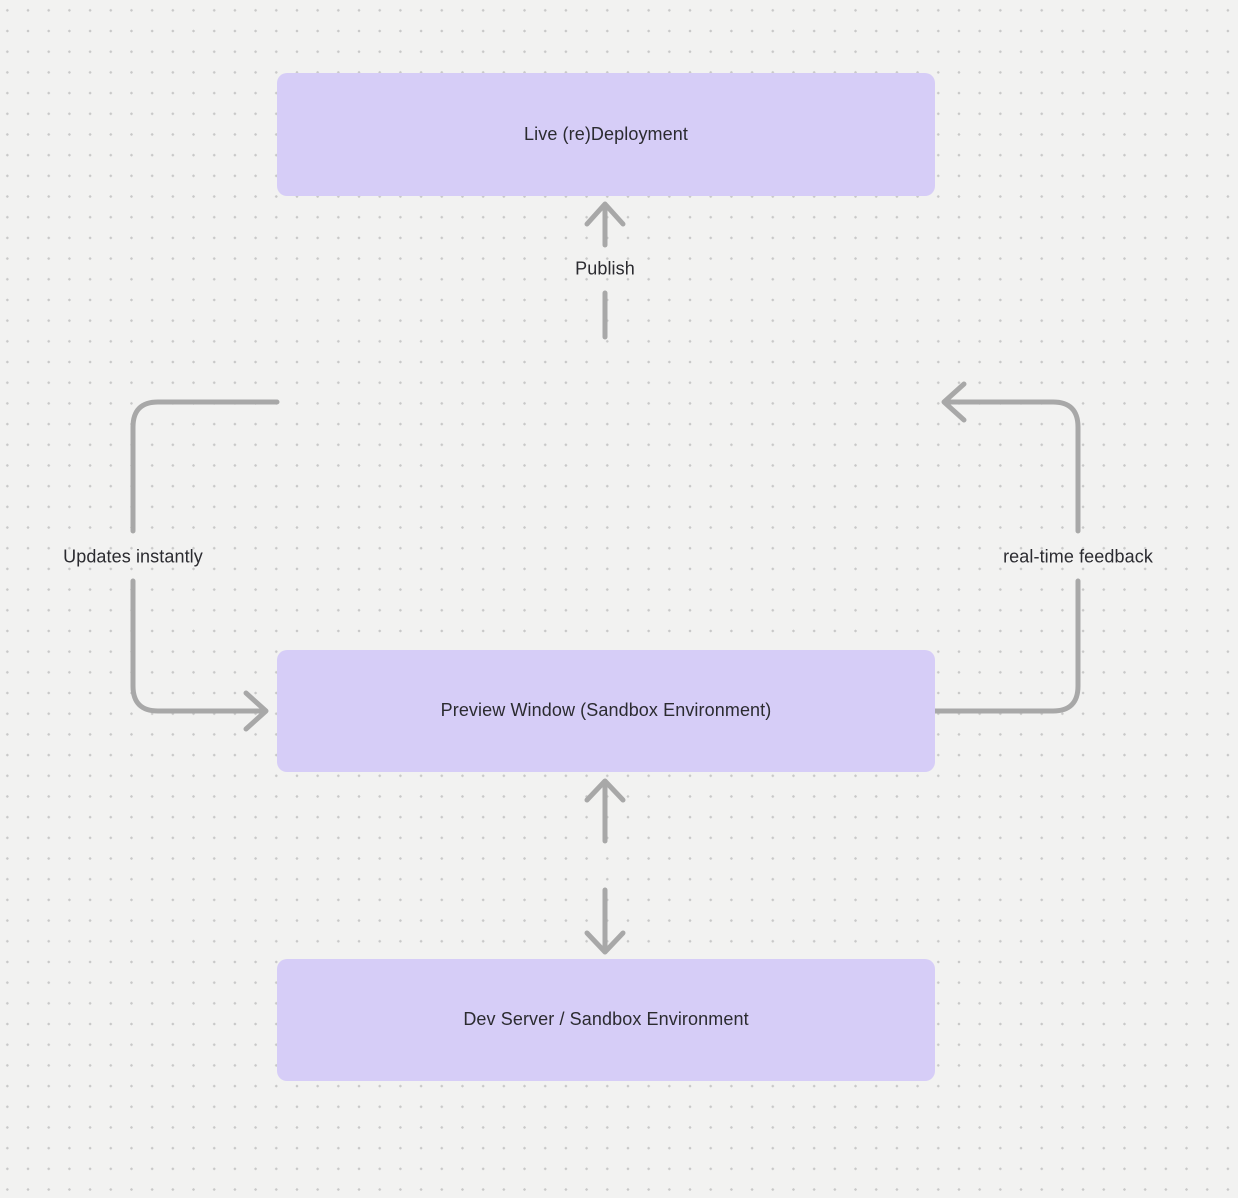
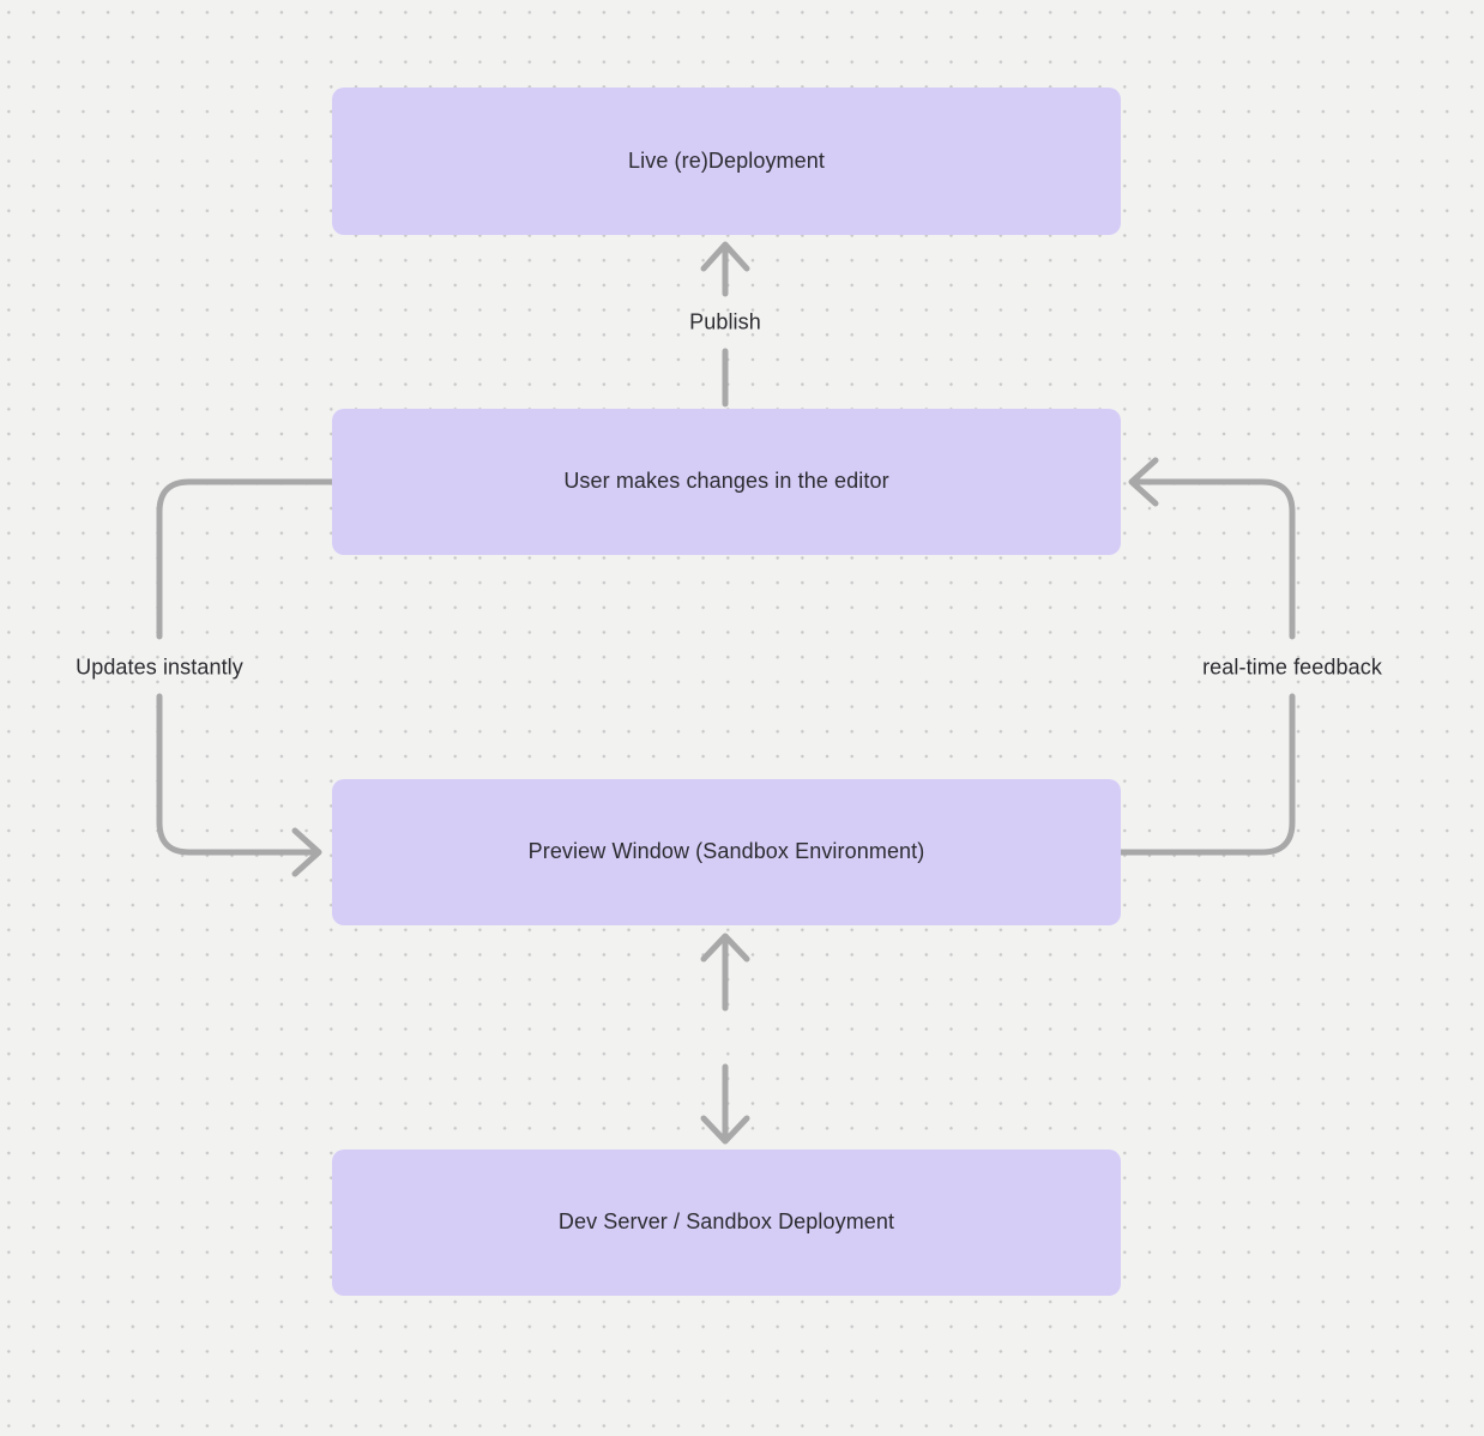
  Live (re)Deployment
+ User makes changes in the editor
  Preview Window (Sandbox Environment)
- Dev Server / Sandbox Environment
+ Dev Server / Sandbox Deployment
  Publish
  Updates instantly
  real-time feedback
